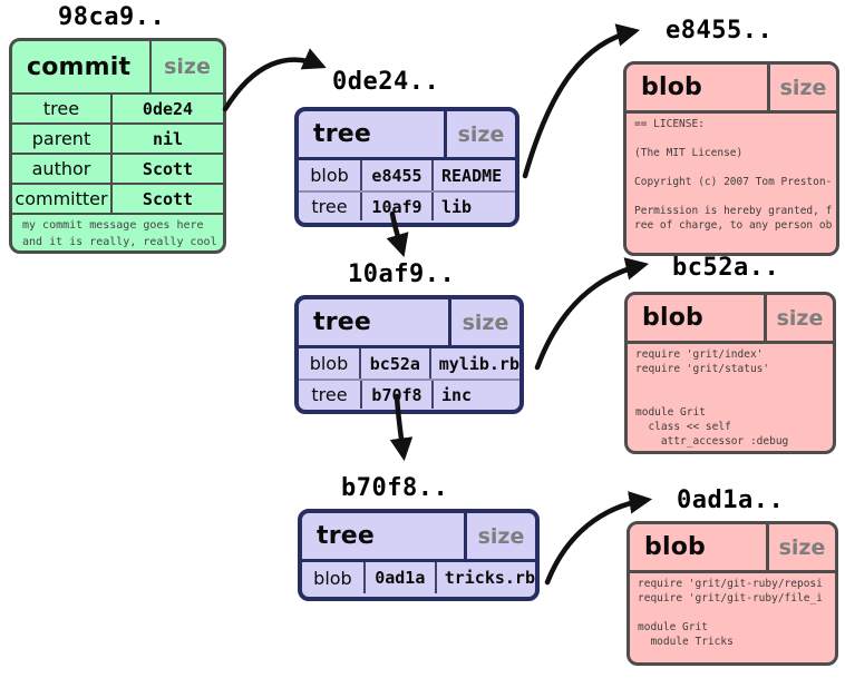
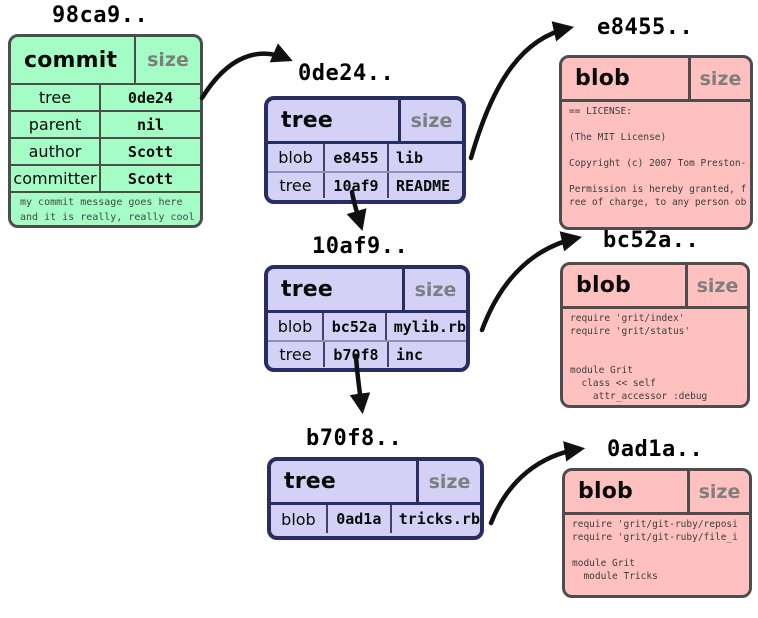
  98ca9..
  0de24..
  e8455..
  10af9..
  bc52a..
  b70f8..
  0ad1a..
  commit
  size
  tree
  0de24
  parent
  nil
  author
  Scott
  committer
  Scott
  my commit message goes here
  and it is really, really cool
  tree
  size
  blob
  e8455
- README
+ lib
  tree
  10af9
- lib
+ README
  tree
  size
  blob
  bc52a
  mylib.rb
  tree
  b7f8
  inc
  tree
  size
  blob
  0ad1a
  tricks.rb
  blob
  size
  == LICENSE:
  (The MIT License)
  Copyright (c) 2007 Tom Preston-
  Permission is hereby granted, f
  ree of charge, to any person ob
  blob
  size
  require 'grit/index'
  require 'grit/status'
  module Grit
  class << self
  attr_accessor :debug
  blob
  size
  require 'grit/git-ruby/reposi
  require 'grit/git-ruby/file_i
  module Grit
  module Tricks
